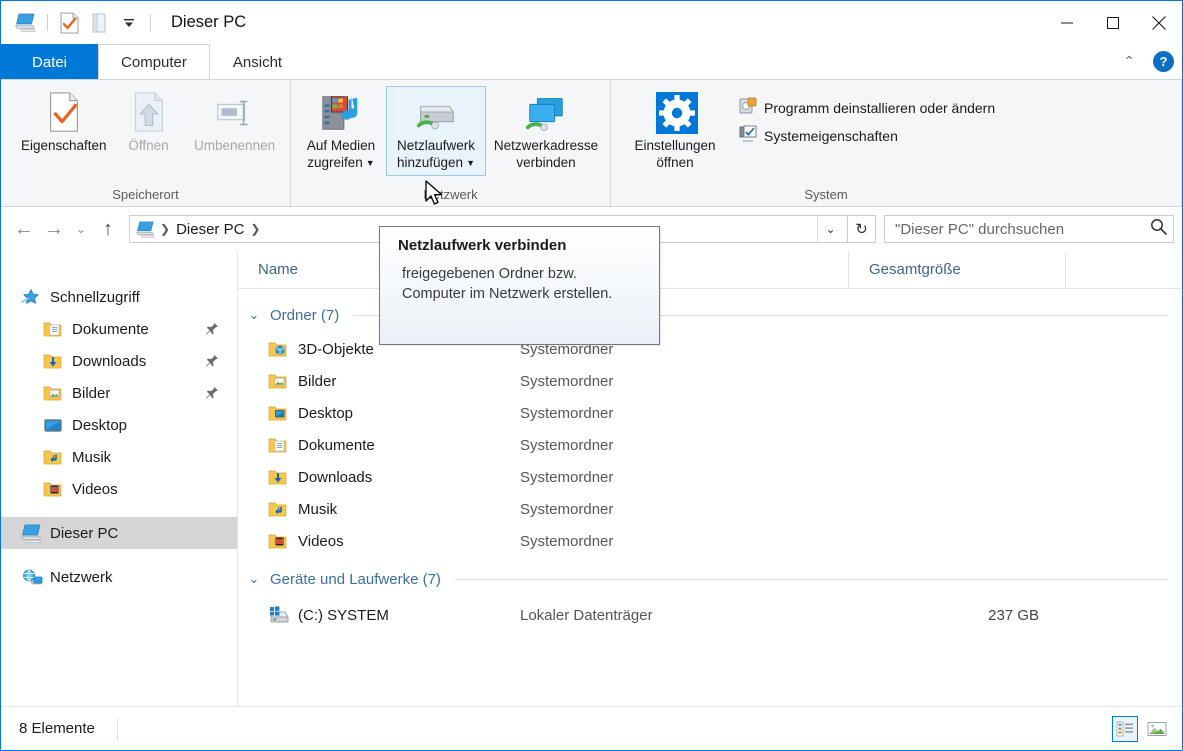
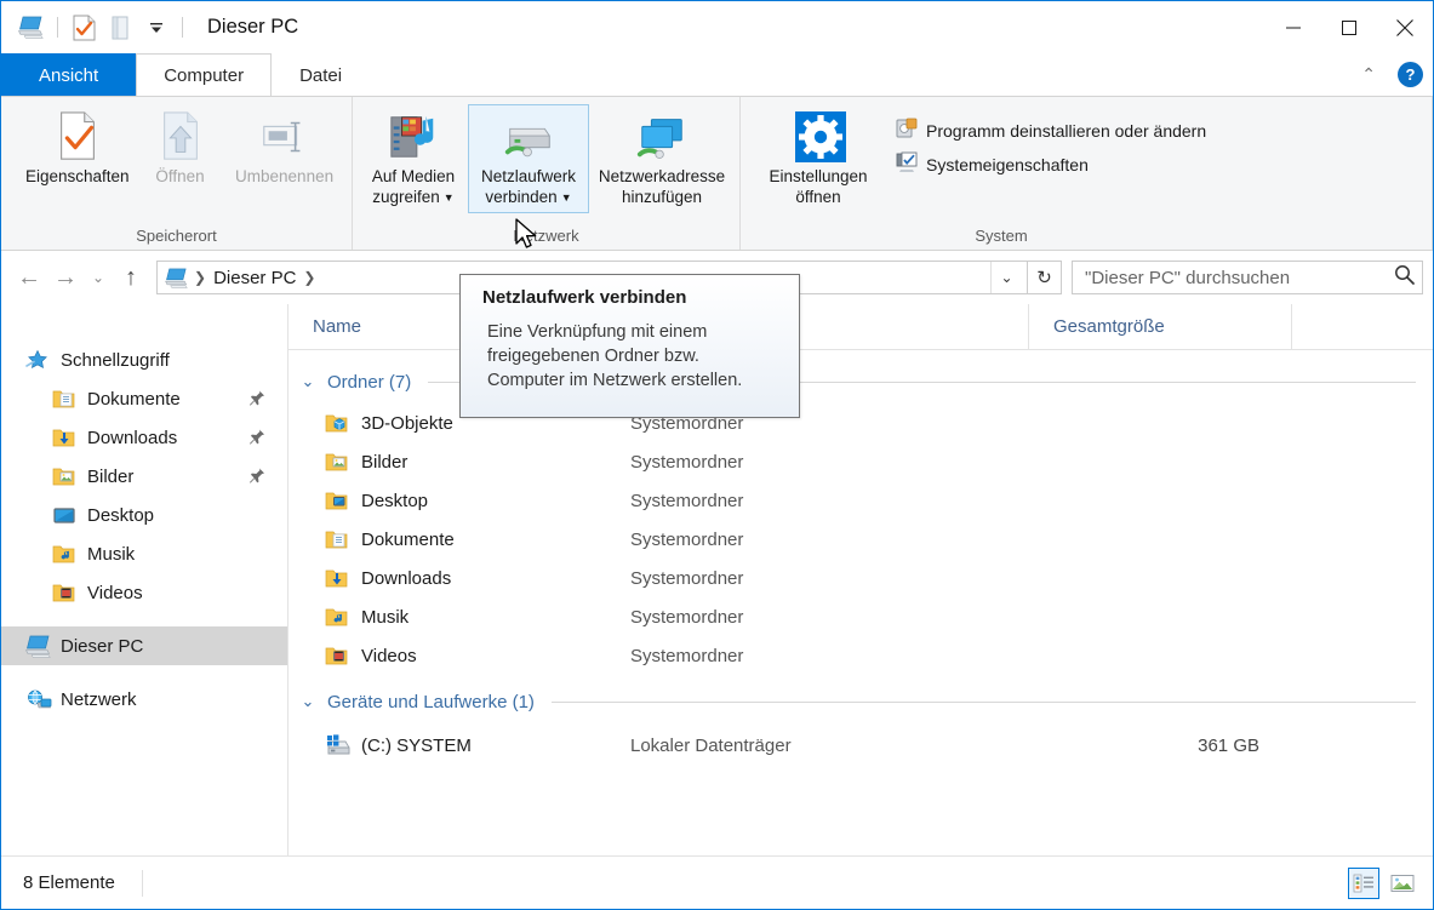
  Dieser PC
- Datei
+ Ansicht
  Computer
- Ansicht
+ Datei
  ⌃
  ?
  Eigenschaften
  Öffnen
  Umbenennen
  Speicherort
  Auf Medien
  zugreifen ▼
  Netzlaufwerk
- hinzufügen ▼
+ verbinden ▼
  Netzwerkadresse
- verbinden
+ hinzufügen
  Einstellungen
  öffnen
  Programm deinstallieren oder ändern
  Systemeigenschaften
  System
  ←
  →
  ⌄
  ↑
  ❯
  Dieser PC
  ❯
  ⌄
  ↻
  "Dieser PC" durchsuchen
  Schnellzugriff
  Dokumente
  Downloads
  Bilder
  Desktop
  Musik
  Videos
  Dieser PC
  Netzwerk
  Name
  Gesamtgröße
  ⌄
  Ordner (7)
  3D-Objekte
  Systemordner
  Bilder
  Systemordner
  Desktop
  Systemordner
  Dokumente
  Systemordner
  Downloads
  Systemordner
  Musik
  Systemordner
  Videos
  Systemordner
  ⌄
- Geräte und Laufwerke (7)
+ Geräte und Laufwerke (1)
  (C:) SYSTEM
  Lokaler Datenträger
- 237 GB
+ 361 GB
  Netzlaufwerk verbinden
+ Eine Verknüpfung mit einem
  freigegebenen Ordner bzw.
  Computer im Netzwerk erstellen.
  8 Elemente
